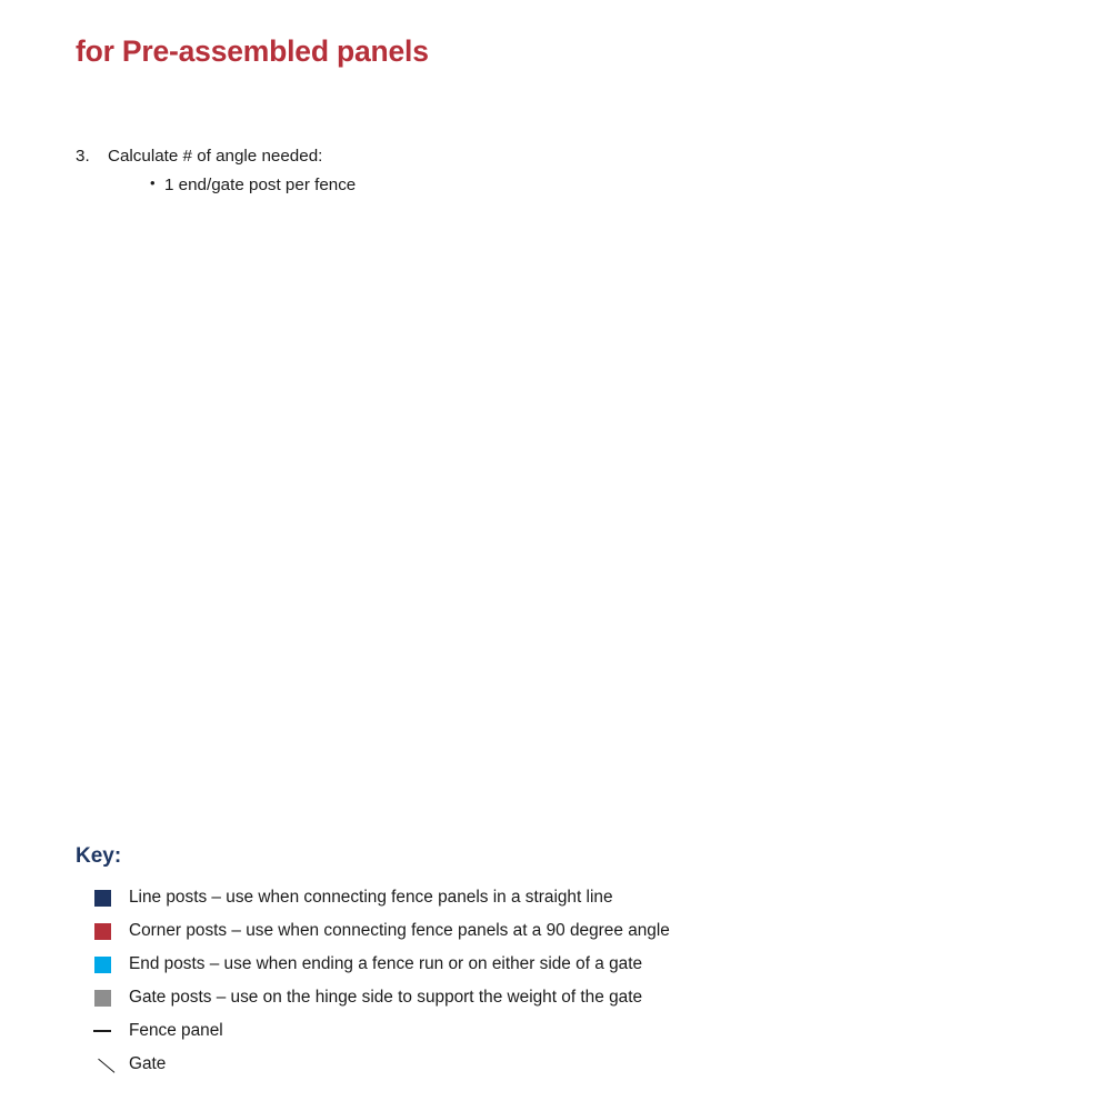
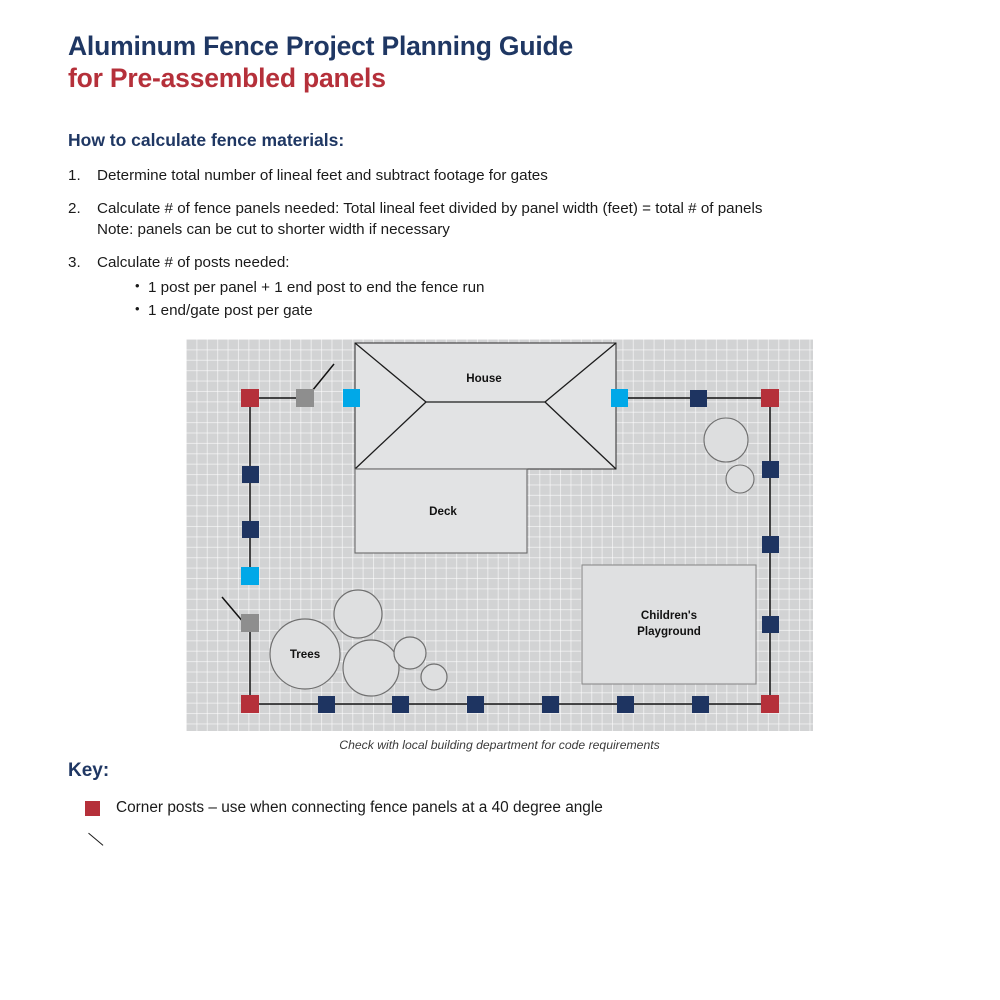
+ Aluminum Fence Project Planning Guide
  for Pre-assembled panels
+ How to calculate fence materials:
+ 1.
+ Determine total number of lineal feet and subtract footage for gates
+ 2.
+ Calculate # of fence panels needed: Total lineal feet divided by panel width (feet) = total # of panels
+ Note: panels can be cut to shorter width if necessary
  3.
- Calculate # of angle needed:
+ Calculate # of posts needed:
+ 1 post per panel + 1 end post to end the fence run
- 1 end/gate post per fence
+ 1 end/gate post per gate
+ House
+ Deck
+ Children's
+ Playground
+ Trees
+ Check with local building department for code requirements
  Key:
- Line posts – use when connecting fence panels in a straight line
- Corner posts – use when connecting fence panels at a 90 degree angle
+ Corner posts – use when connecting fence panels at a 40 degree angle
- End posts – use when ending a fence run or on either side of a gate
- Gate posts – use on the hinge side to support the weight of the gate
- Fence panel
- Gate
